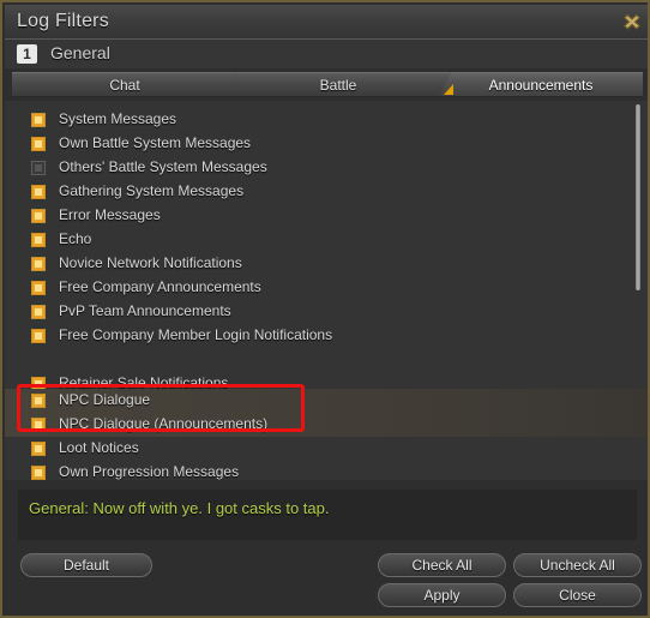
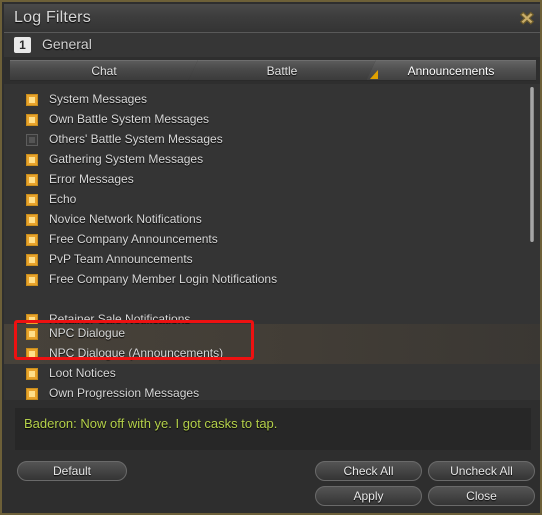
  Log Filters
  1
  General
  Chat
  Battle
  Announcements
  System Messages
  Own Battle System Messages
  Others' Battle System Messages
  Gathering System Messages
  Error Messages
  Echo
  Novice Network Notifications
  Free Company Announcements
  PvP Team Announcements
  Free Company Member Login Notifications
  Retainer Sale Notifications
  NPC Dialogue
  NPC Dialogue (Announcements)
  Loot Notices
  Own Progression Messages
- General: Now off with ye. I got casks to tap.
+ Baderon: Now off with ye. I got casks to tap.
  Default
  Check All
  Uncheck All
  Apply
  Close
